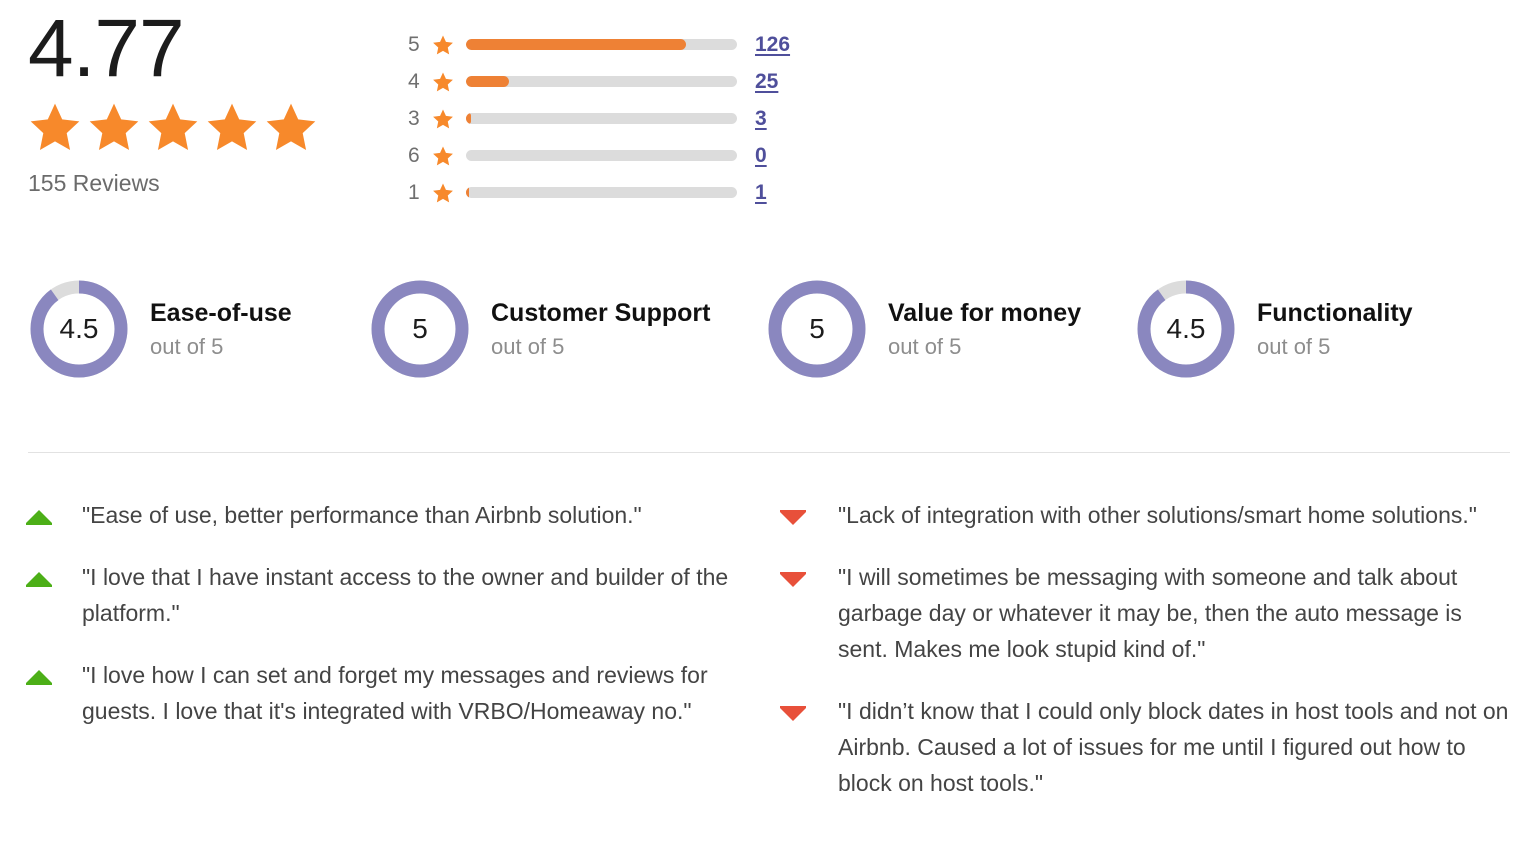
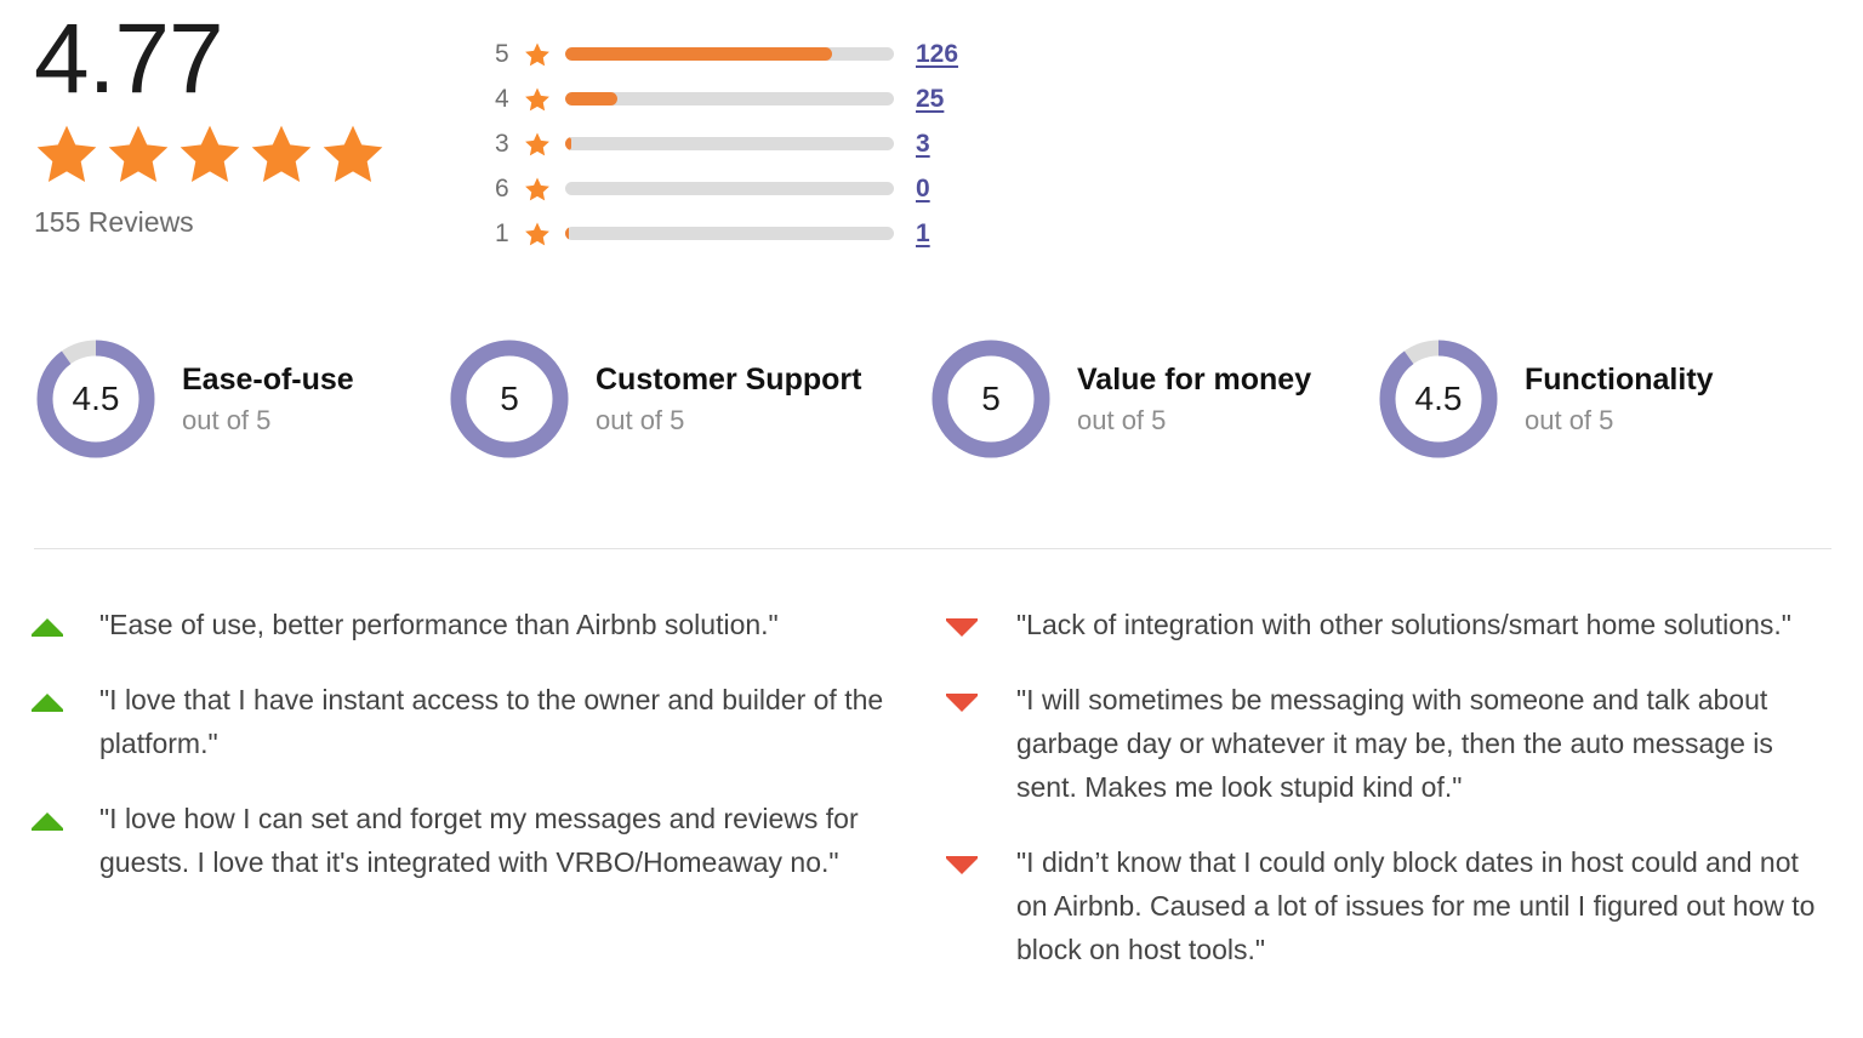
  4.77
  155 Reviews
  5
  126
  4
  25
  3
  3
  6
  0
  1
  1
  4.5
  Ease-of-use
  out of 5
  5
  Customer Support
  out of 5
  5
  Value for money
  out of 5
  4.5
  Functionality
  out of 5
  "Ease of use, better performance than Airbnb solution."
  "I love that I have instant access to the owner and builder of the platform."
  "I love how I can set and forget my messages and reviews for guests. I love that it's integrated with VRBO/Homeaway no."
  "Lack of integration with other solutions/smart home solutions."
  "I will sometimes be messaging with someone and talk about garbage day or whatever it may be, then the auto message is sent. Makes me look stupid kind of."
- "I didn’t know that I could only block dates in host tools and not on Airbnb. Caused a lot of issues for me until I figured out how to block on host tools."
+ "I didn’t know that I could only block dates in host could and not on Airbnb. Caused a lot of issues for me until I figured out how to block on host tools."
